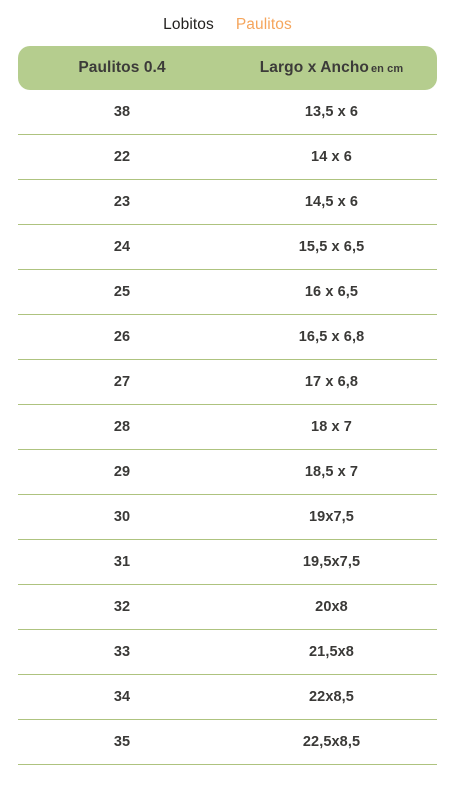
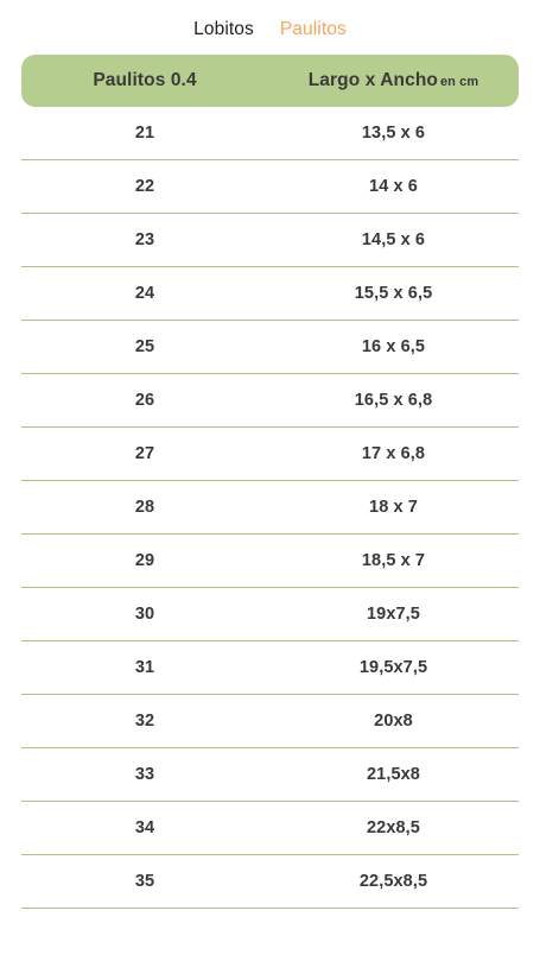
  Lobitos
  Paulitos
  Paulitos 0.4
  Largo x Ancho en cm
- 38
+ 21
  13,5 x 6
  22
  14 x 6
  23
  14,5 x 6
  24
  15,5 x 6,5
  25
  16 x 6,5
  26
  16,5 x 6,8
  27
  17 x 6,8
  28
  18 x 7
  29
  18,5 x 7
  30
  19x7,5
  31
  19,5x7,5
  32
  20x8
  33
  21,5x8
  34
  22x8,5
  35
  22,5x8,5
